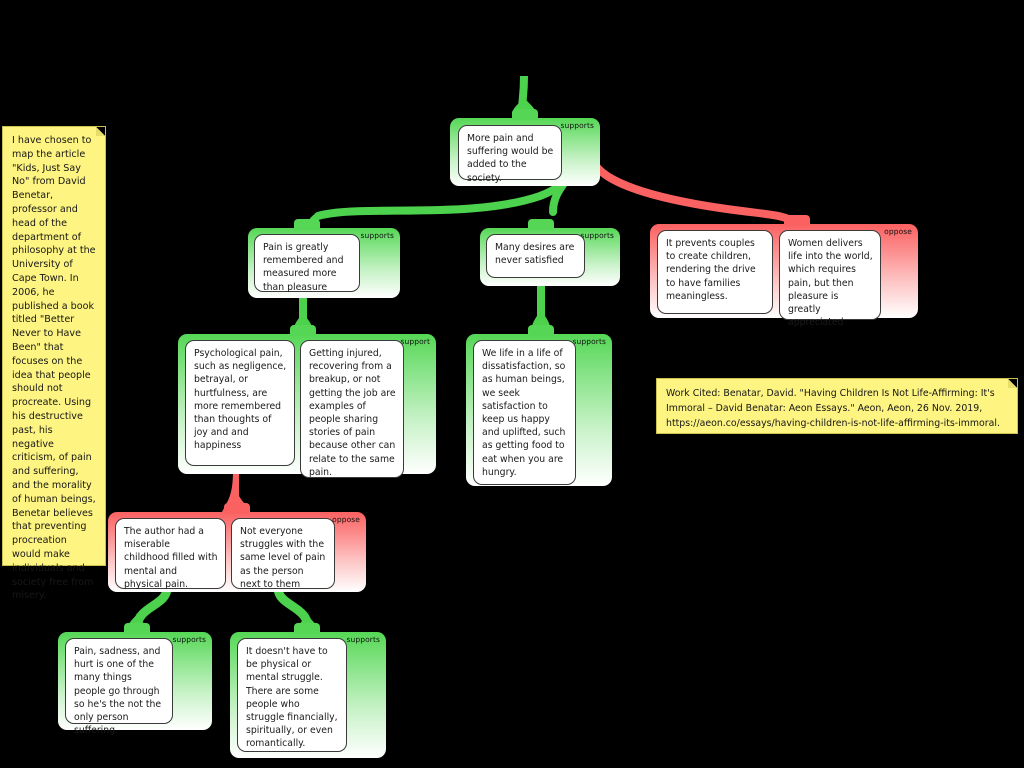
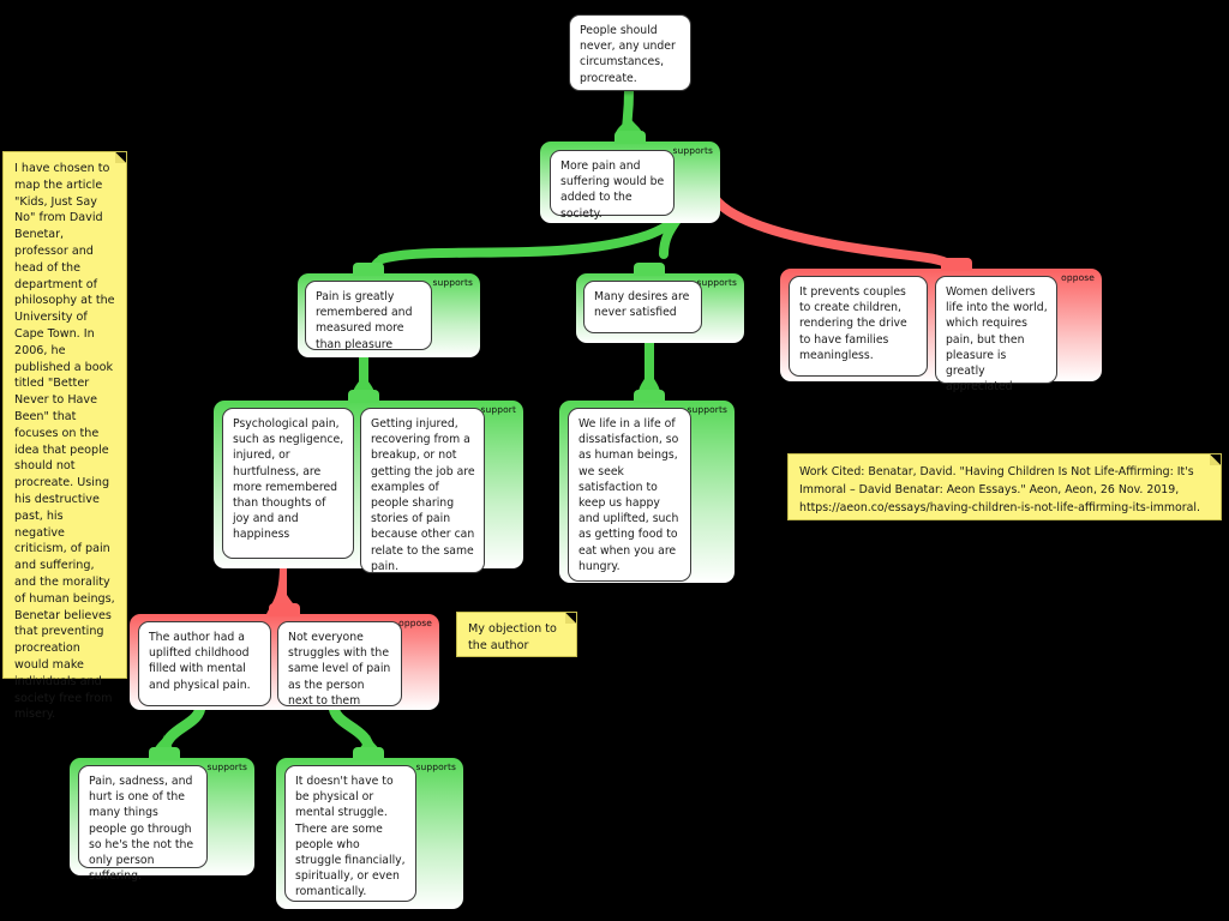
+ People should never, any under circumstances, procreate.
  supports
  More pain and suffering would be added to the society.
  supports
  Pain is greatly remembered and measured more than pleasure
  supports
  Many desires are never satisfied
  oppose
  It prevents couples to create children, rendering the drive to have families meaningless.
  Women delivers life into the world, which requires pain, but then pleasure is greatly appreciated
  support
- Psychological pain, such as negligence, betrayal, or hurtfulness, are more remembered than thoughts of joy and and happiness
+ Psychological pain, such as negligence, injured, or hurtfulness, are more remembered than thoughts of joy and and happiness
  Getting injured, recovering from a breakup, or not getting the job are examples of people sharing stories of pain because other can relate to the same pain.
  supports
  We life in a life of dissatisfaction, so as human beings, we seek satisfaction to keep us happy and uplifted, such as getting food to eat when you are hungry.
  oppose
- The author had a miserable childhood filled with mental and physical pain.
+ The author had a uplifted childhood filled with mental and physical pain.
  Not everyone struggles with the same level of pain as the person next to them
  supports
  Pain, sadness, and hurt is one of the many things people go through so he's the not the only person suffering.
  supports
  It doesn't have to be physical or mental struggle. There are some people who struggle financially, spiritually, or even romantically.
  I have chosen to map the article "Kids, Just Say No" from David Benetar, professor and head of the department of philosophy at the University of Cape Town. In 2006, he published a book titled "Better Never to Have Been" that focuses on the idea that people should not procreate. Using his destructive past, his negative criticism, of pain and suffering, and the morality of human beings, Benetar believes that preventing procreation would make individuals and
+ My objection to the author
  Work Cited: Benatar, David. "Having Children Is Not Life-Affirming: It's Immoral – David Benatar: Aeon Essays." Aeon, Aeon, 26 Nov. 2019, https://aeon.co/essays/having-children-is-not-life-affirming-its-immoral.
